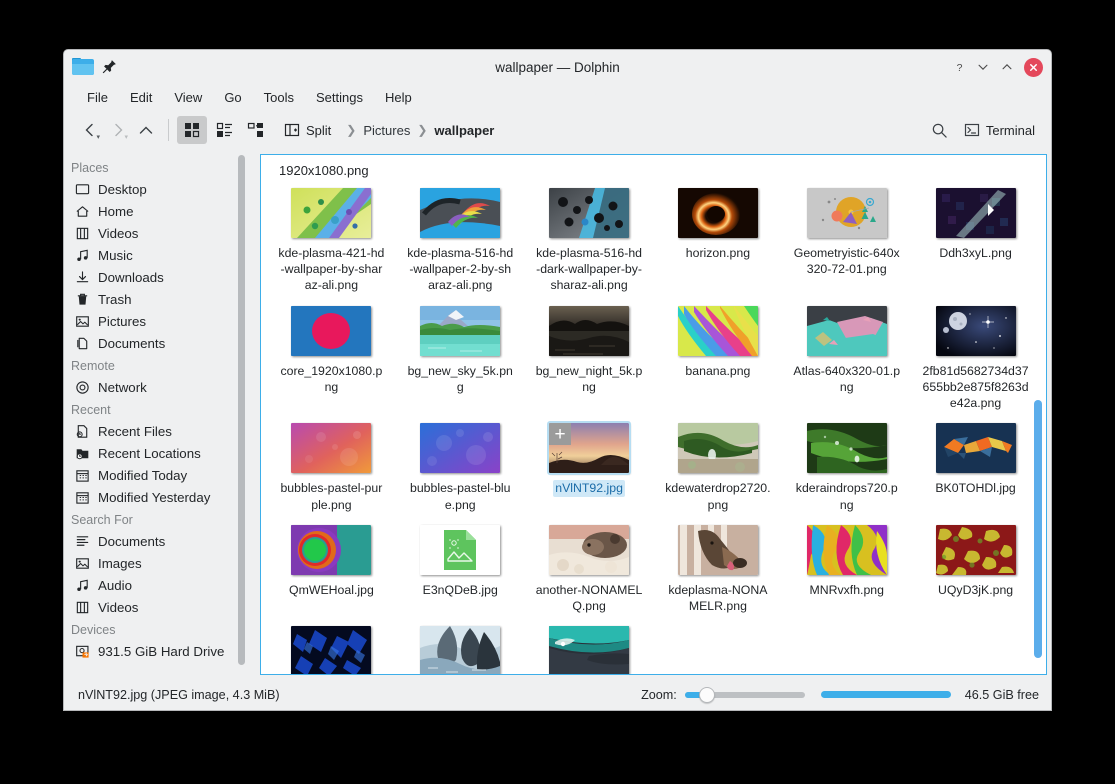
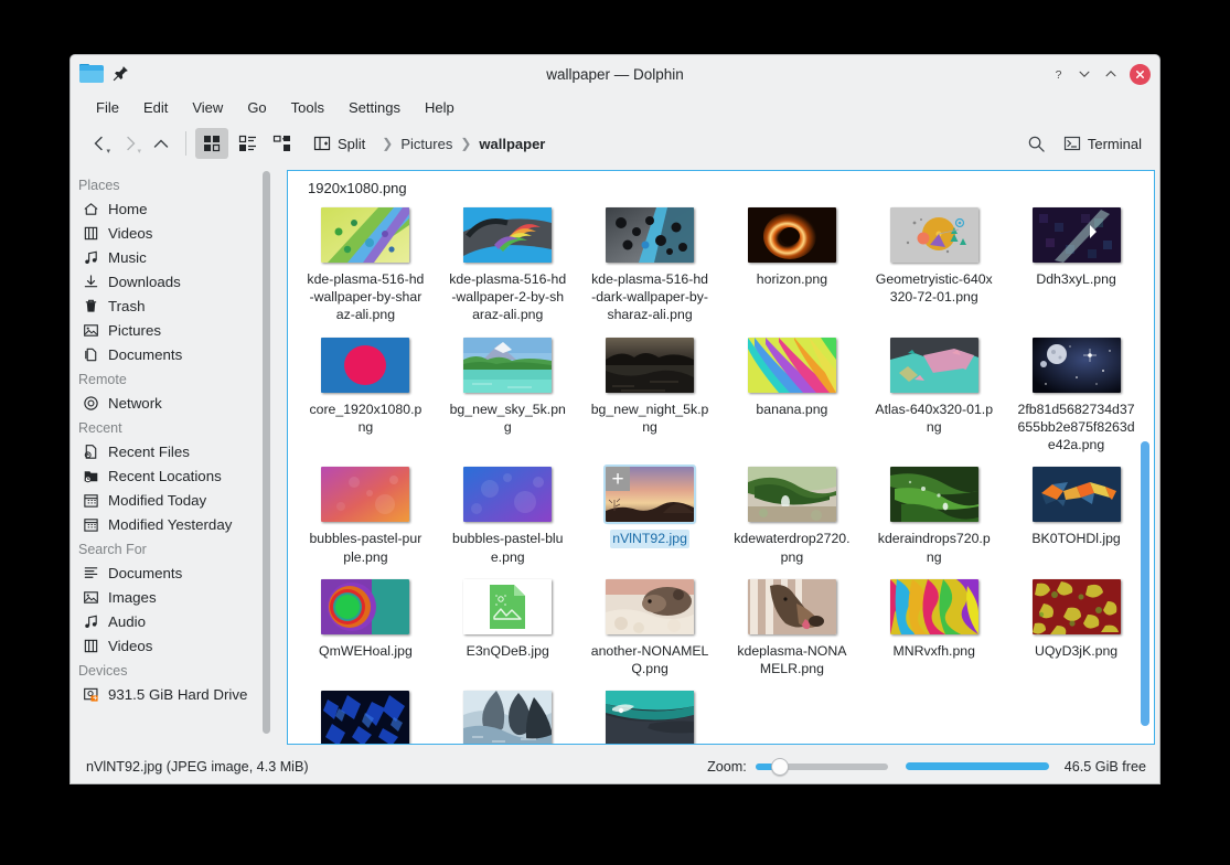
  wallpaper — Dolphin
  ?
  File
  Edit
  View
  Go
  Tools
  Settings
  Help
  Split
  ❯
  Pictures
  ❯
  wallpaper
  Terminal
  Places
- Desktop
  Home
  Videos
  Music
  Downloads
  Trash
  Pictures
  Documents
  Remote
  Network
  Recent
  Recent Files
  Recent Locations
  Modified Today
  Modified Yesterday
  Search For
  Documents
  Images
  Audio
  Videos
  Devices
  931.5 GiB Hard Drive
  1920x1080.png
- kde-plasma-421-hd-wallpaper-by-sharaz-ali.png
+ kde-plasma-516-hd-wallpaper-by-sharaz-ali.png
  kde-plasma-516-hd-wallpaper-2-by-sharaz-ali.png
  kde-plasma-516-hd-dark-wallpaper-by-sharaz-ali.png
  horizon.png
  Geometryistic-640x320-72-01.png
  Ddh3xyL.png
  core_1920x1080.png
  bg_new_sky_5k.png
  bg_new_night_5k.png
  banana.png
  Atlas-640x320-01.png
  2fb81d5682734d37655bb2e875f8263de42a.png
  bubbles-pastel-purple.png
  bubbles-pastel-blue.png
  +
  nVlNT92.jpg
  kdewaterdrop2720.png
  kderaindrops720.png
  BK0TOHDl.jpg
  QmWEHoal.jpg
  E3nQDeB.jpg
  another-NONAMELQ.png
  kdeplasma-NONAMELR.png
  MNRvxfh.png
  UQyD3jK.png
  nVlNT92.jpg (JPEG image, 4.3 MiB)
  Zoom:
  46.5 GiB free
